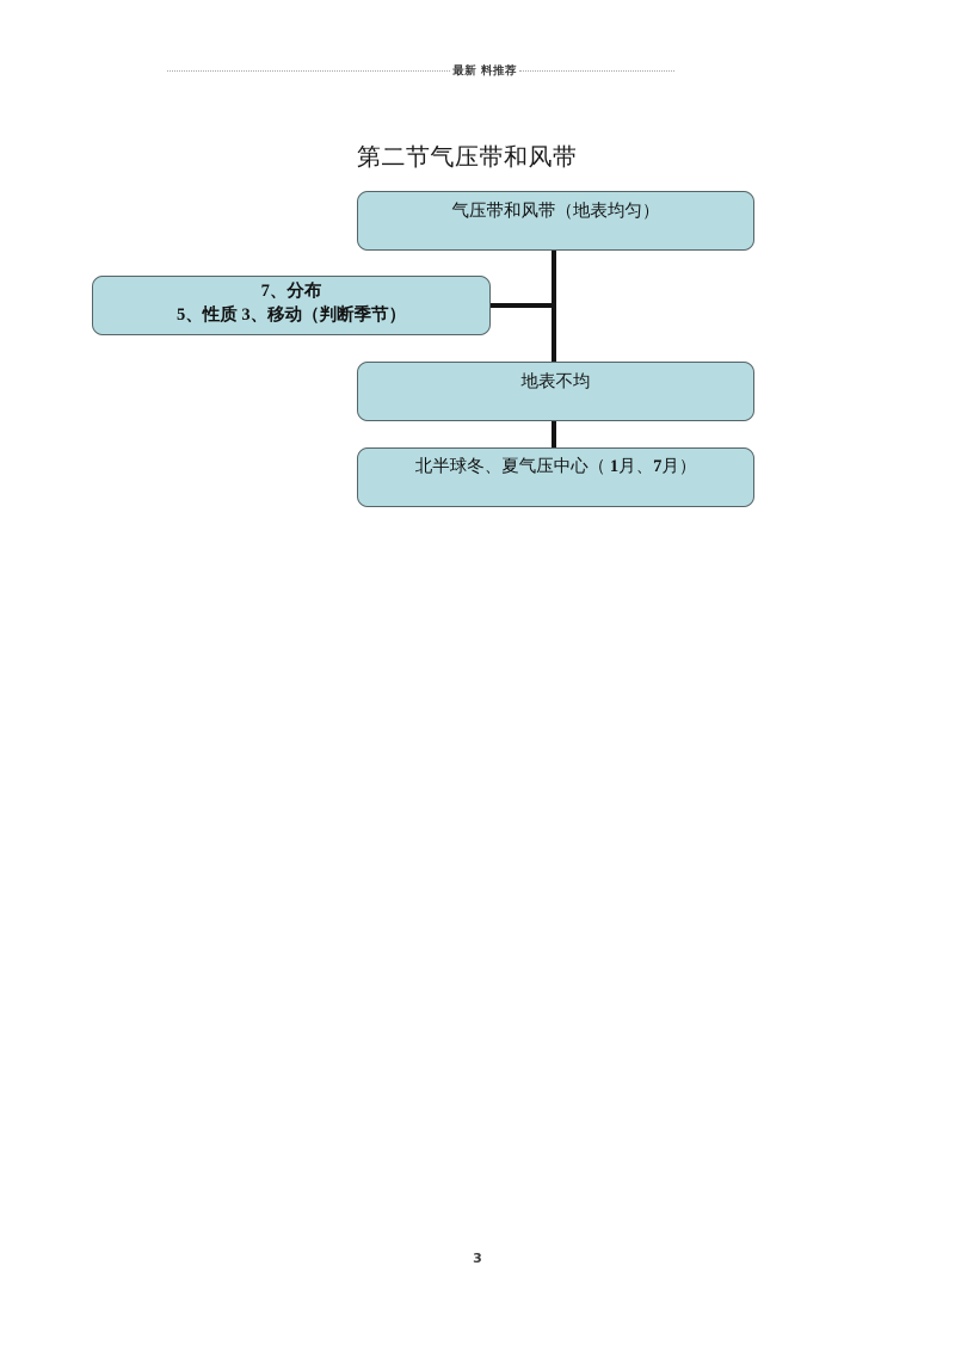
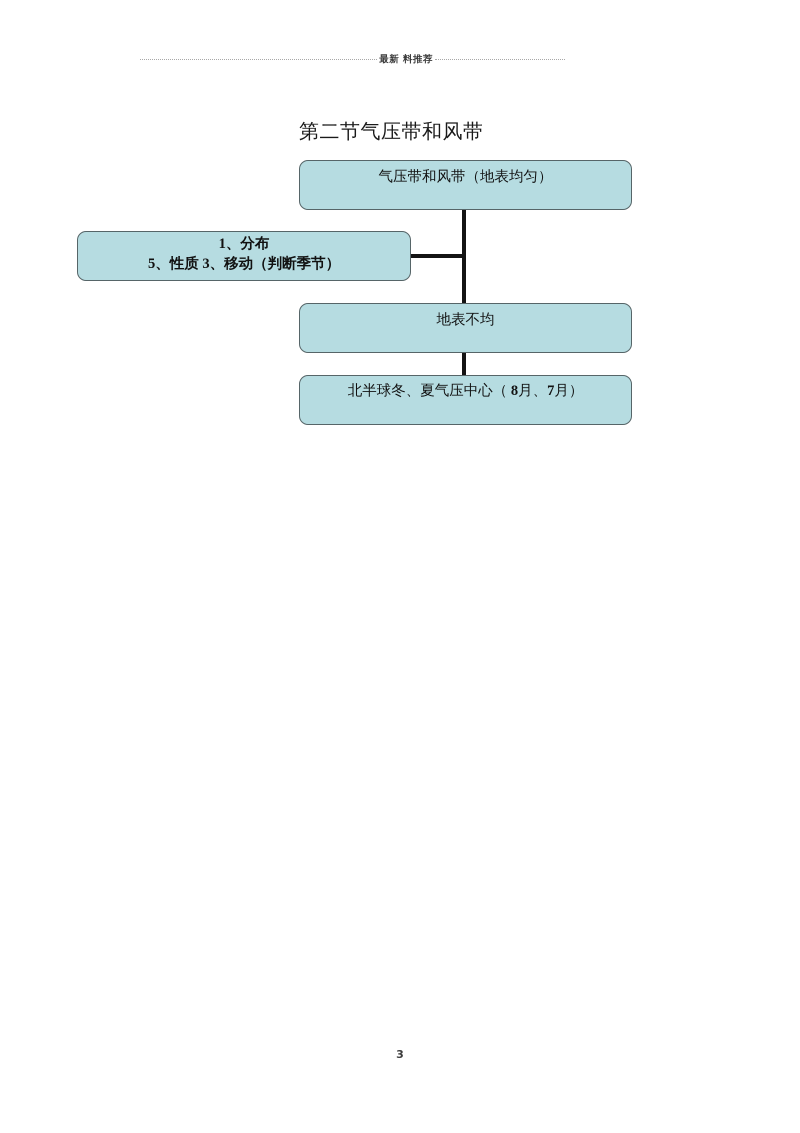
  最新 料推荐
  第二节气压带和风带
  气压带和风带（地表均匀）
- 7、分布
+ 1、分布
  5、性质 3、移动（判断季节）
  地表不均
- 北半球冬、夏气压中心（ 1月、7月）
+ 北半球冬、夏气压中心（ 8月、7月）
  3
